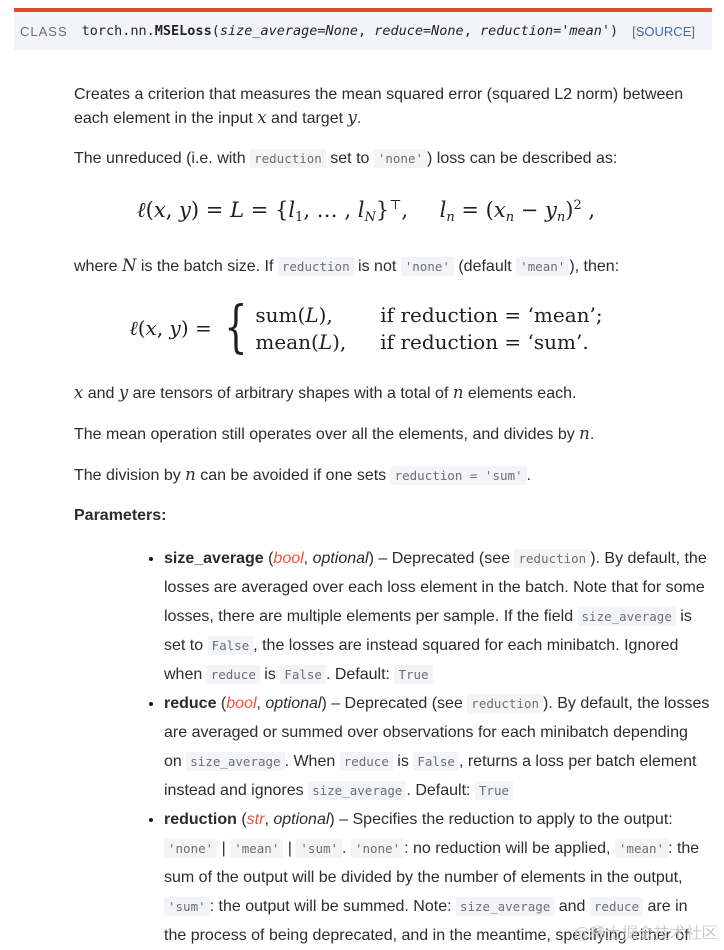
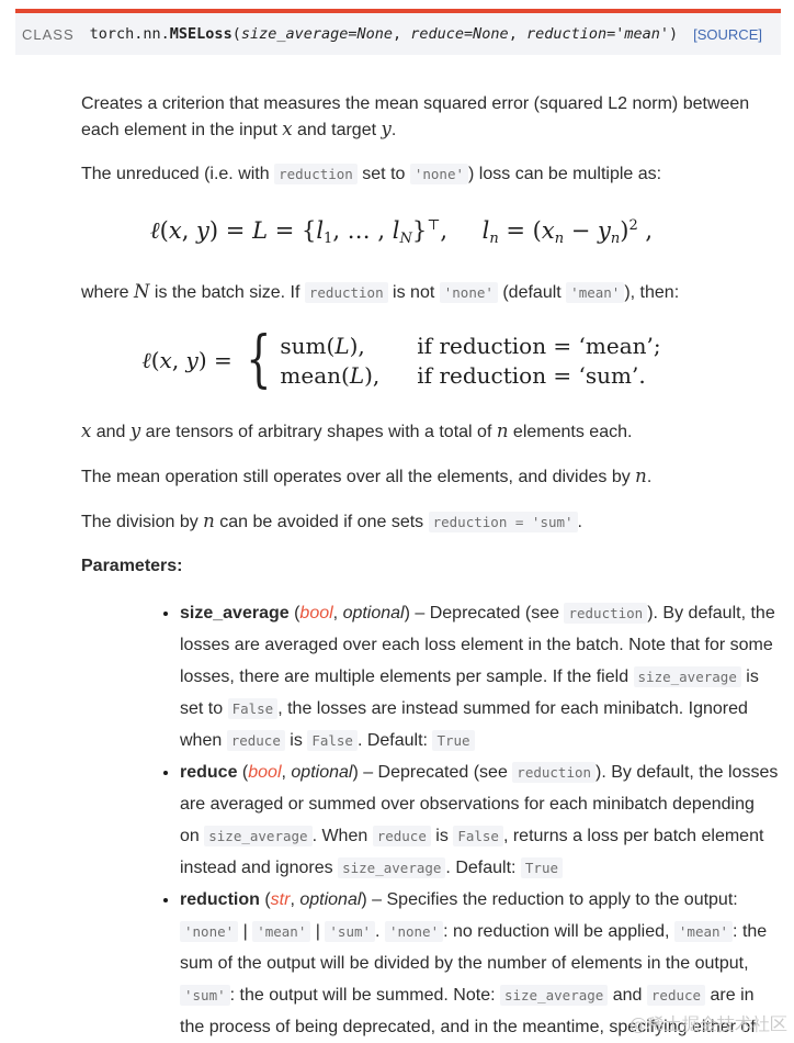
  CLASS
  torch.nn.MSELoss(size_average=None, reduce=None, reduction='mean')
  [SOURCE]
  Creates a criterion that measures the mean squared error (squared L2 norm) between each element in the input x and target y.
- The unreduced (i.e. with reduction set to 'none' ) loss can be described as:
+ The unreduced (i.e. with reduction set to 'none' ) loss can be multiple as:
  ℓ(x, y) = L = {l1, … , lN}⊤, ln = (xn − yn)2 ,
  where N is the batch size. If reduction is not 'none' (default 'mean' ), then:
  ℓ(x, y) =
  {
  sum(L),
  if reduction = ‘mean’;
  mean(L),
  if reduction = ‘sum’.
  x and y are tensors of arbitrary shapes with a total of n elements each.
  The mean operation still operates over all the elements, and divides by n.
  The division by n can be avoided if one sets reduction = 'sum' .
  Parameters:
- size_average (bool, optional) – Deprecated (see reduction ). By default, the losses are averaged over each loss element in the batch. Note that for some losses, there are multiple elements per sample. If the field size_average is set to False , the losses are instead squared for each minibatch. Ignored when reduce is False . Default: True
+ size_average (bool, optional) – Deprecated (see reduction ). By default, the losses are averaged over each loss element in the batch. Note that for some losses, there are multiple elements per sample. If the field size_average is set to False , the losses are instead summed for each minibatch. Ignored when reduce is False . Default: True
  reduce (bool, optional) – Deprecated (see reduction ). By default, the losses are averaged or summed over observations for each minibatch depending on size_average . When reduce is False , returns a loss per batch element instead and ignores size_average . Default: True
  reduction (str, optional) – Specifies the reduction to apply to the output: 'none' | 'mean' | 'sum' . 'none' : no reduction will be applied, 'mean' : the sum of the output will be divided by the number of elements in the output, 'sum' : the output will be summed. Note: size_average and reduce are in the process of being deprecated, and in the meantime, specifying either of
  @稀土掘金技术社区
